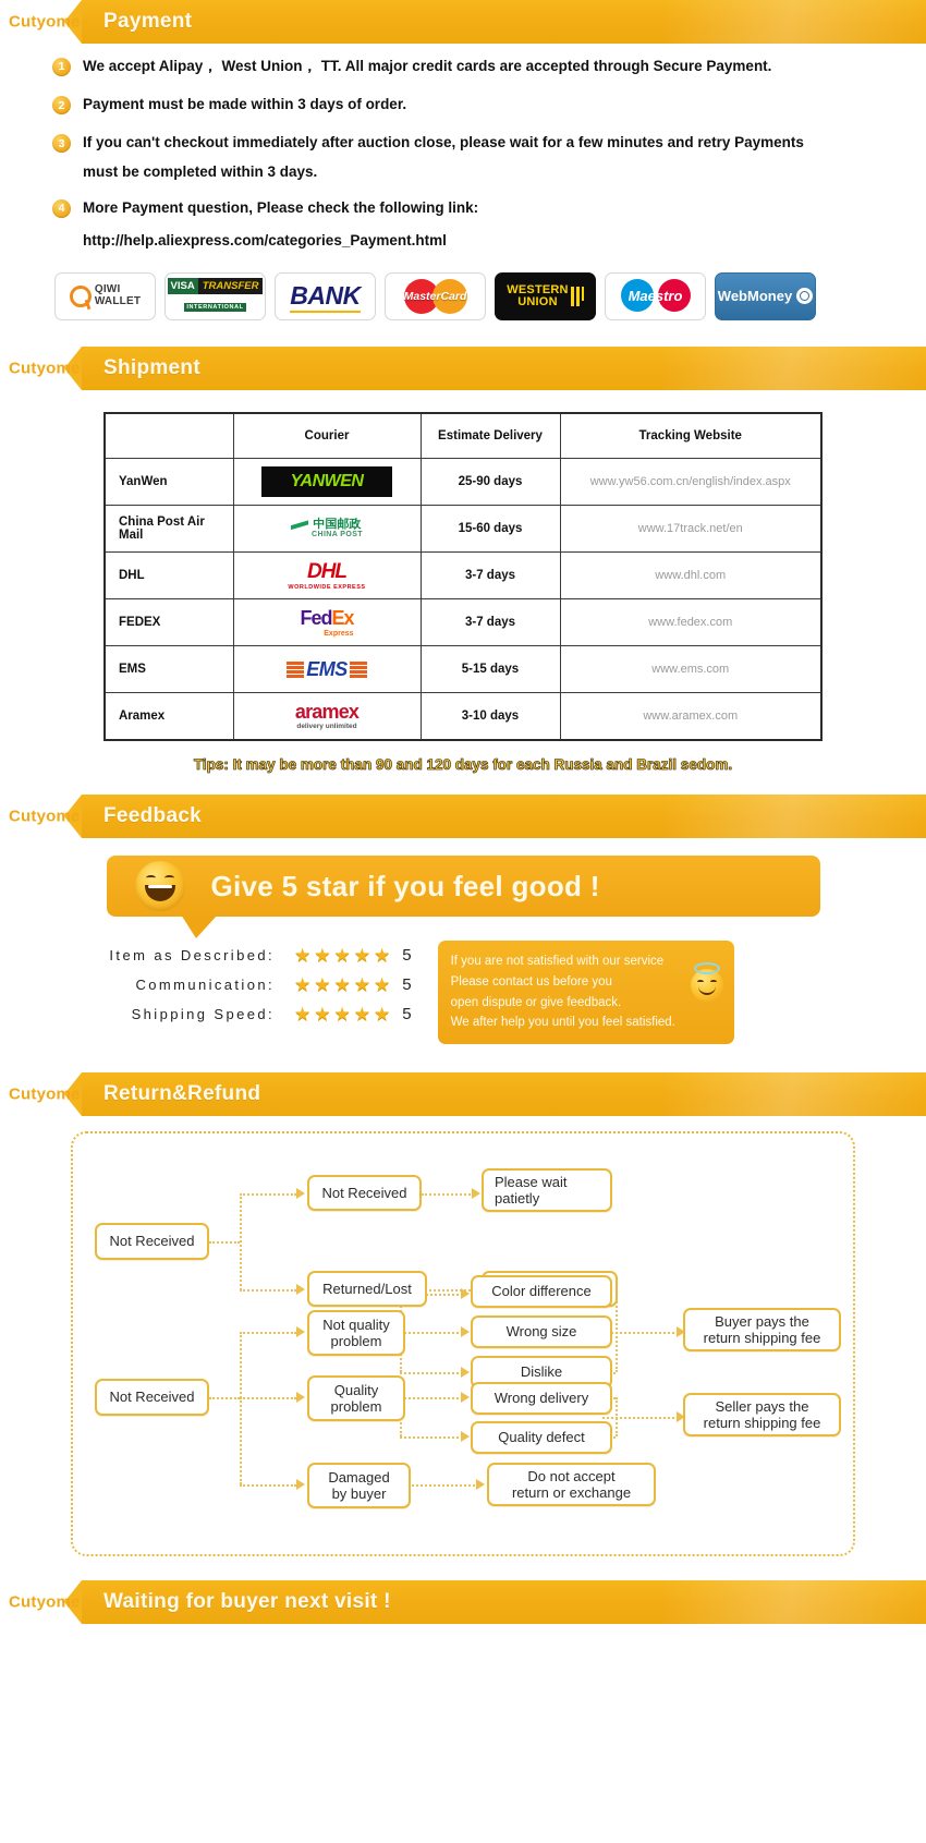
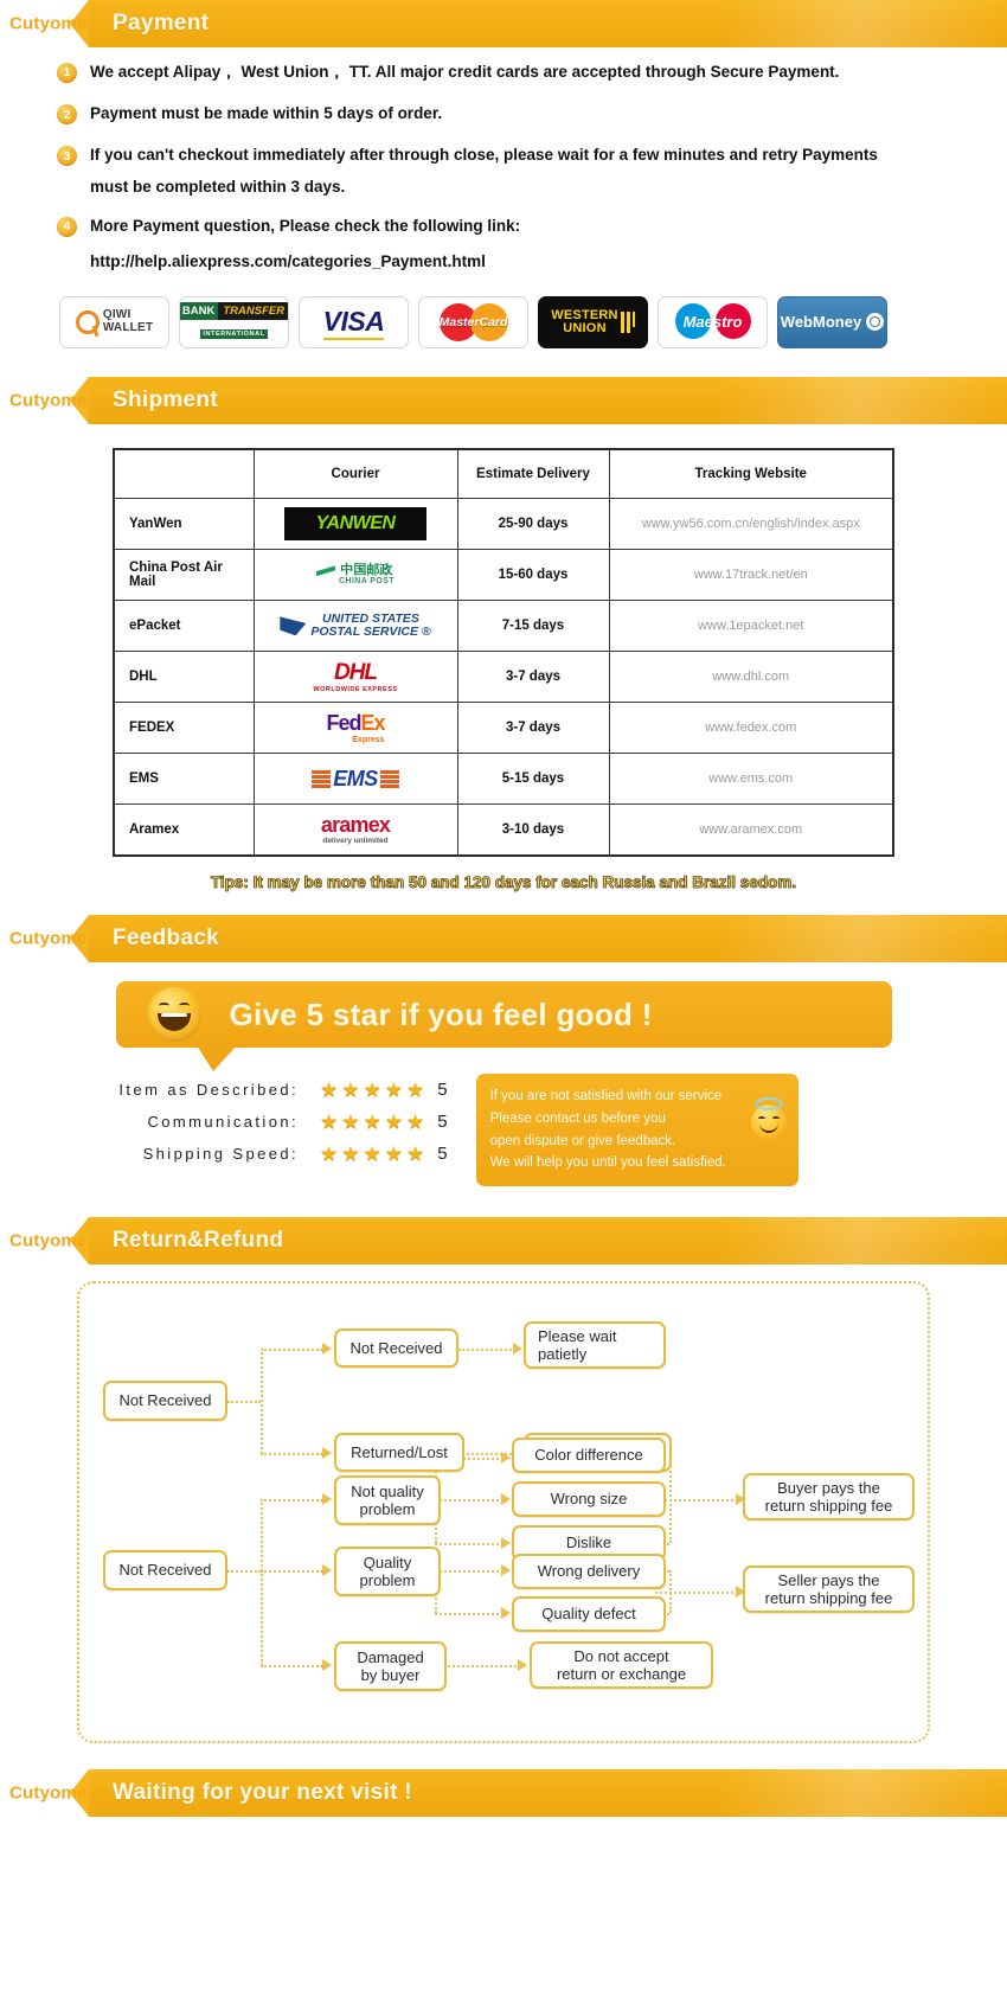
  Cutyome
  Payment
  1
  We accept Alipay， West Union， TT. All major credit cards are accepted through Secure Payment.
  2
- Payment must be made within 3 days of order.
+ Payment must be made within 5 days of order.
  3
- If you can't checkout immediately after auction close, please wait for a few minutes and retry Payments
+ If you can't checkout immediately after through close, please wait for a few minutes and retry Payments
  must be completed within 3 days.
  4
  More Payment question, Please check the following link:
  http://help.aliexpress.com/categories_Payment.html
  QIWI
  WALLET
- VISA
+ BANK
  TRANSFER
- BANK
+ VISA
  MasterCard
  WESTERN
  UNION
  Maestro
  WebMoney
  Cutyome
  Shipment
  	Courier	Estimate Delivery	Tracking Website
  YanWen	YANWEN	25-90 days	www.yw56.com.cn/english/index.aspx
  China Post Air Mail	中国邮政	15-60 days	www.17track.net/en
+ ePacket	UNITED STATESPOSTAL SERVICE ®	7-15 days	www.1epacket.net
  FEDEX	FedEx	3-7 days	www.fedex.com
  EMS	EMS	5-15 days	www.ems.com
- Tips: It may be more than 90 and 120 days for each Russia and Brazil sedom.
+ Tips: It may be more than 50 and 120 days for each Russia and Brazil sedom.
  Cutyome
  Feedback
  Give 5 star if you feel good !
  Item as Described:
  ★
  ★
  ★
  ★
  ★
  5
  Communication:
  ★
  ★
  ★
  ★
  ★
  5
  Shipping Speed:
  ★
  ★
  ★
  ★
  ★
  5
  If you are not satisfied with our service
  Please contact us before you
  open dispute or give feedback.
- We after help you until you feel satisfied.
+ We will help you until you feel satisfied.
  Cutyome
  Return&Refund
  Not Received
  Not Received
  Please wait
  patietly
  Returned/Lost
  Not Received
  Not quality
  problem
  Color difference
  Wrong size
  Dislike
  Buyer pays the
  return shipping fee
  Quality
  problem
  Wrong delivery
  Quality defect
  Seller pays the
  return shipping fee
  Damaged
  by buyer
  Do not accept
  return or exchange
  Cutyome
- Waiting for buyer next visit !
+ Waiting for your next visit !
